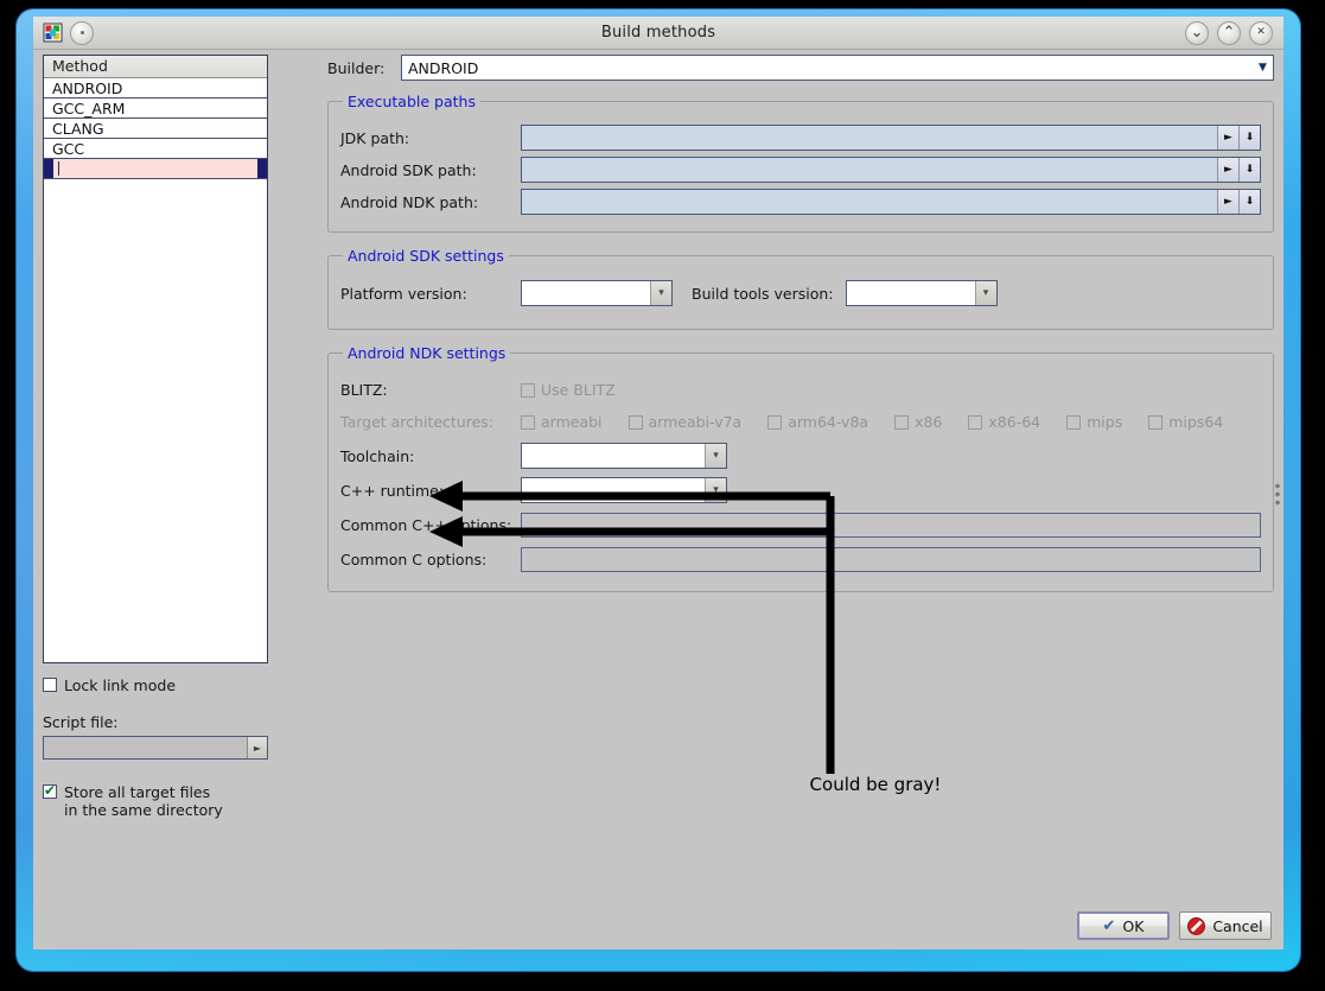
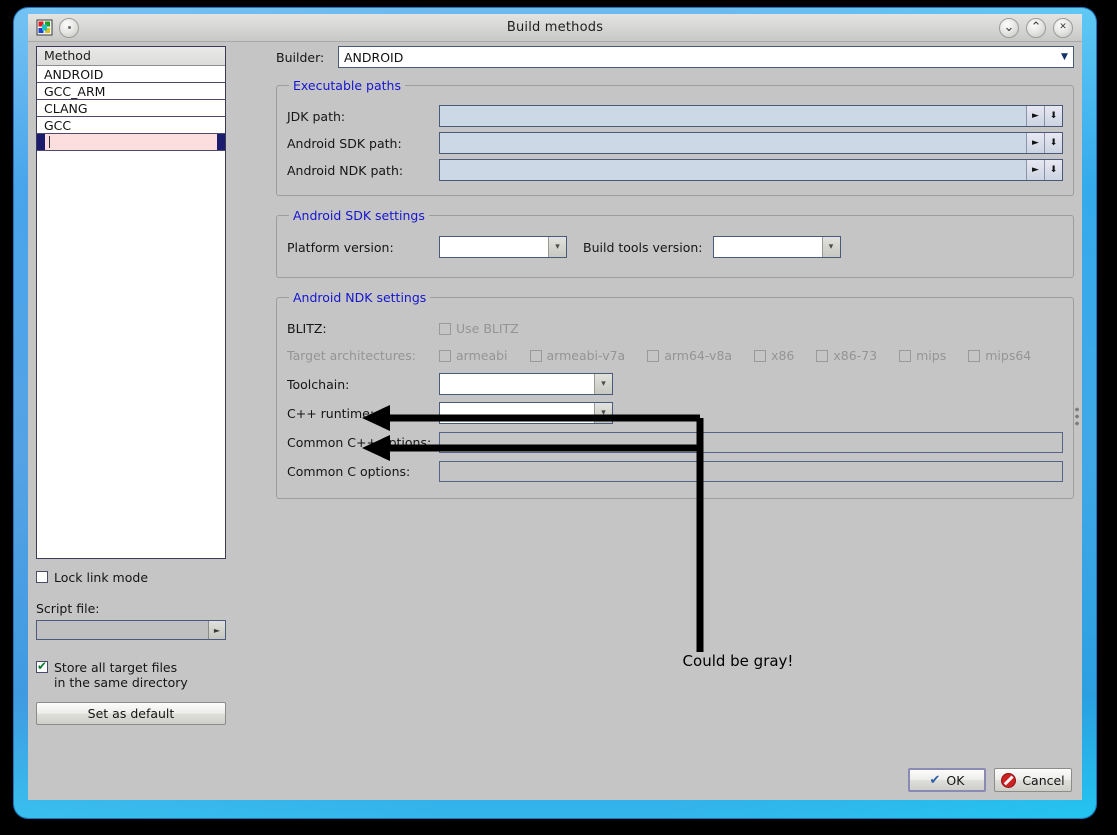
  Build methods
  ⌄
  ⌃
  ✕
  Method
  ANDROID
  GCC_ARM
  CLANG
  GCC
  Lock link mode
  Script file:
  ►
  Store all target files
  in the same directory
+ Set as default
  Builder:
  ANDROID
  ▼
  Executable paths
  JDK path:
  ►
  ⬇
  Android SDK path:
  ►
  ⬇
  Android NDK path:
  ►
  ⬇
  Android SDK settings
  Platform version:
  ▾
  Build tools version:
  ▾
  Android NDK settings
  BLITZ:
  Use BLITZ
  Target architectures:
  armeabi
  armeabi-v7a
  arm64-v8a
  x86
- x86-64
+ x86-73
  mips
  mips64
  Toolchain:
  ▾
  C++ runtime:
  ▾
  Common C++ptions:
  Common C options:
  Could be gray!
  ✔
  OK
  Cancel
